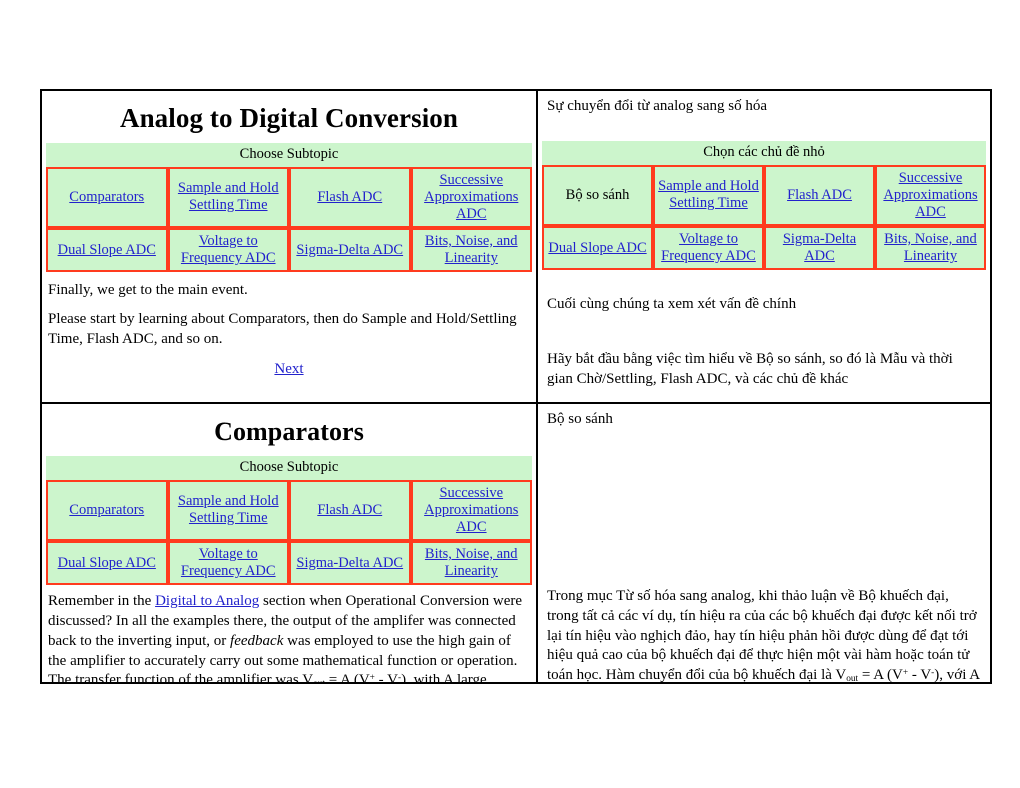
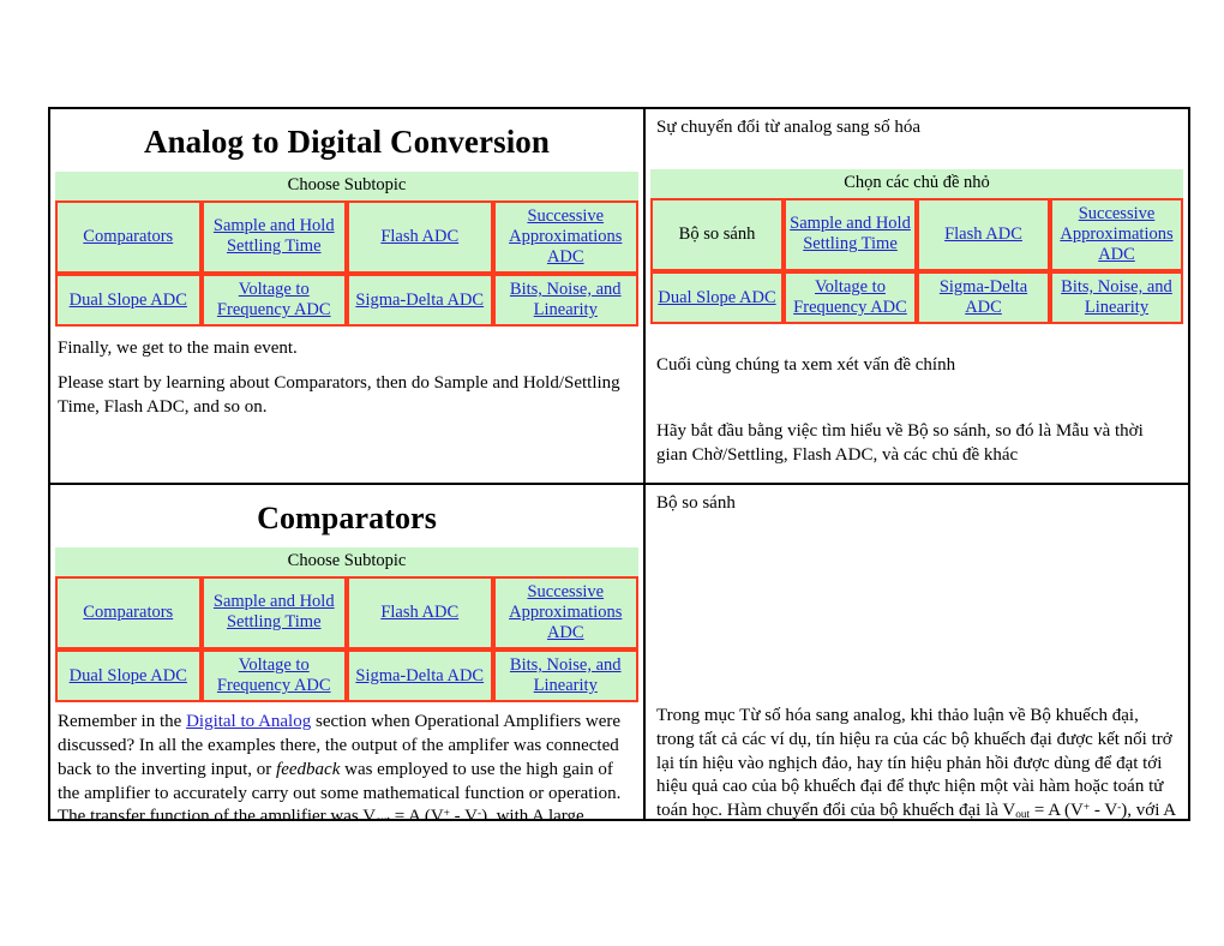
  Analog to Digital Conversion
  Choose Subtopic
  Comparators	Sample and Hold Settling Time	Flash ADC	Successive Approximations ADC
  Dual Slope ADC	Voltage to Frequency ADC	Sigma-Delta ADC	Bits, Noise, and Linearity
  Finally, we get to the main event.
  Please start by learning about Comparators, then do Sample and Hold/Settling Time, Flash ADC, and so on.
- Next
  Sự chuyển đổi từ analog sang số hóa
  Chọn các chủ đề nhỏ
  Bộ so sánh	Sample and Hold Settling Time	Flash ADC	Successive Approximations ADC
  Dual Slope ADC	Voltage to Frequency ADC	Sigma-Delta ADC	Bits, Noise, and Linearity
  Cuối cùng chúng ta xem xét vấn đề chính
  Hãy bắt đầu bằng việc tìm hiểu về Bộ so sánh, so đó là Mẫu và thời gian Chờ/Settling, Flash ADC, và các chủ đề khác
  Comparators
  Choose Subtopic
  Comparators	Sample and Hold Settling Time	Flash ADC	Successive Approximations ADC
  Dual Slope ADC	Voltage to Frequency ADC	Sigma-Delta ADC	Bits, Noise, and Linearity
- Remember in the Digital to Analog section when Operational Conversion were discussed? In all the examples there, the output of the amplifer was connected back to the inverting input, or feedback was employed to use the high gain of the amplifier to accurately carry out some mathematical function or operation. The transfer function of the amplifier was V = A (V+ - V-), with A large.
+ Remember in the Digital to Analog section when Operational Amplifiers were discussed? In all the examples there, the output of the amplifer was connected back to the inverting input, or feedback was employed to use the high gain of the amplifier to accurately carry out some mathematical function or operation. The transfer function of the amplifier was V = A (V+ - V-), with A large.
  Bộ so sánh
  Trong mục Từ số hóa sang analog, khi thảo luận về Bộ khuếch đại, trong tất cả các ví dụ, tín hiệu ra của các bộ khuếch đại được kết nối trở lại tín hiệu vào nghịch đảo, hay tín hiệu phản hồi được dùng để đạt tới hiệu quả cao của bộ khuếch đại để thực hiện một vài hàm hoặc toán tử toán học. Hàm chuyển đổi của bộ khuếch đại là Vout = A (V+ - V-), với A
